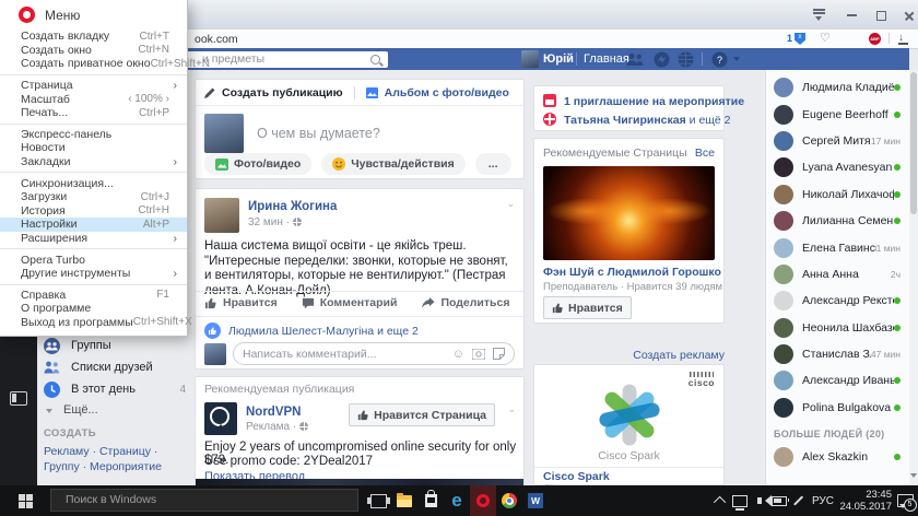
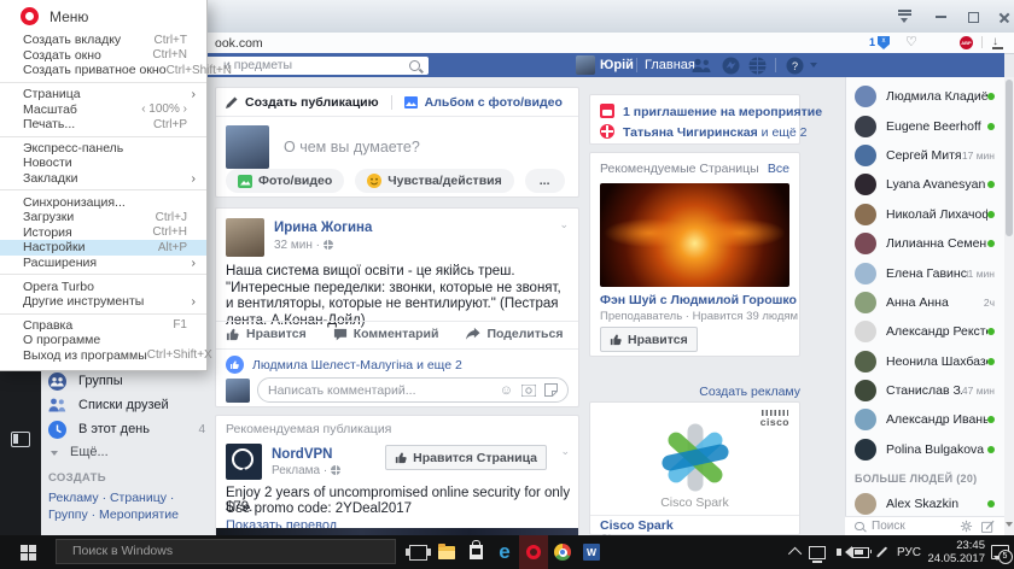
  ook.com
  1
  ♡
  ↓
  и предметы
  Юрій
  Главная
  ?
  Группы
  Списки друзей
  В этот день
  4
  Ещё...
  СОЗДАТЬ
  Рекламу · Страницу · Группу · Мероприятие
  Создать публикацию
  Альбом с фото/видео
  О чем вы думаете?
  Фото/видео
  Чувства/действия
  ...
  Ирина Жогина
  32 мин ·
  ⌄
  Наша система вищої освіти - це якійсь треш. "Интересные переделки: звонки, которые не звонят, и вентиляторы, которые не вентилируют." (Пестрая лента. А.Конан-Дойл)
  Нравится
  Комментарий
  Поделиться
  Людмила Шелест-Малугіна и еще 2
  Написать комментарий...
  ☺
  Рекомендуемая публикация
  NordVPN
  Реклама ·
  Нравится Страница
  ⌄
  Enjoy 2 years of uncompromised online security for only $79.
  Use promo code: 2YDeal2017
  Показать перевод
  1 приглашение на мероприятие
  Татьяна Чигиринская и ещё 2
  Рекомендуемые Страницы
  Все
  Фэн Шуй с Людмилой Горошко
  Преподаватель · Нравится 39 людям
  Нравится
  Создать рекламу
  cisco
  Cisco Spark
  Cisco Spark
  Людмила Кладиё
  Eugene Beerhoff
  Сергей Митя
  17 мин
  Lyana Avanesyan
  Николай Лихачо
  Лилианна Семен
  Елена Гавинс
  1 мин
  Анна Анна
  2ч
  Александр Рекст
  Неонила Шахбаз
  47 мин
  Александр Иван
  Polina Bulgakova
  БОЛЬШЕ ЛЮДЕЙ (20)
  Alex Skazkin
+ Поиск
  Меню
  Создать вкладку
  Ctrl+T
  Создать окно
  Ctrl+N
  Создать приватное окно
  Ctrl+Shift+N
  Страница
  ›
  Масштаб
  ‹ 100% ›
  Печать...
  Ctrl+P
  Экспресс-панель
  Новости
  Закладки
  ›
  Синхронизация...
  Загрузки
  Ctrl+J
  История
  Ctrl+H
  Настройки
  Alt+P
  Расширения
  ›
  Opera Turbo
  Другие инструменты
  ›
  Справка
  F1
  О программе
  Выход из программы
  Ctrl+Shift+X
  Поиск в Windows
  e
  W
  РУС
  23:45
  24.05.2017
